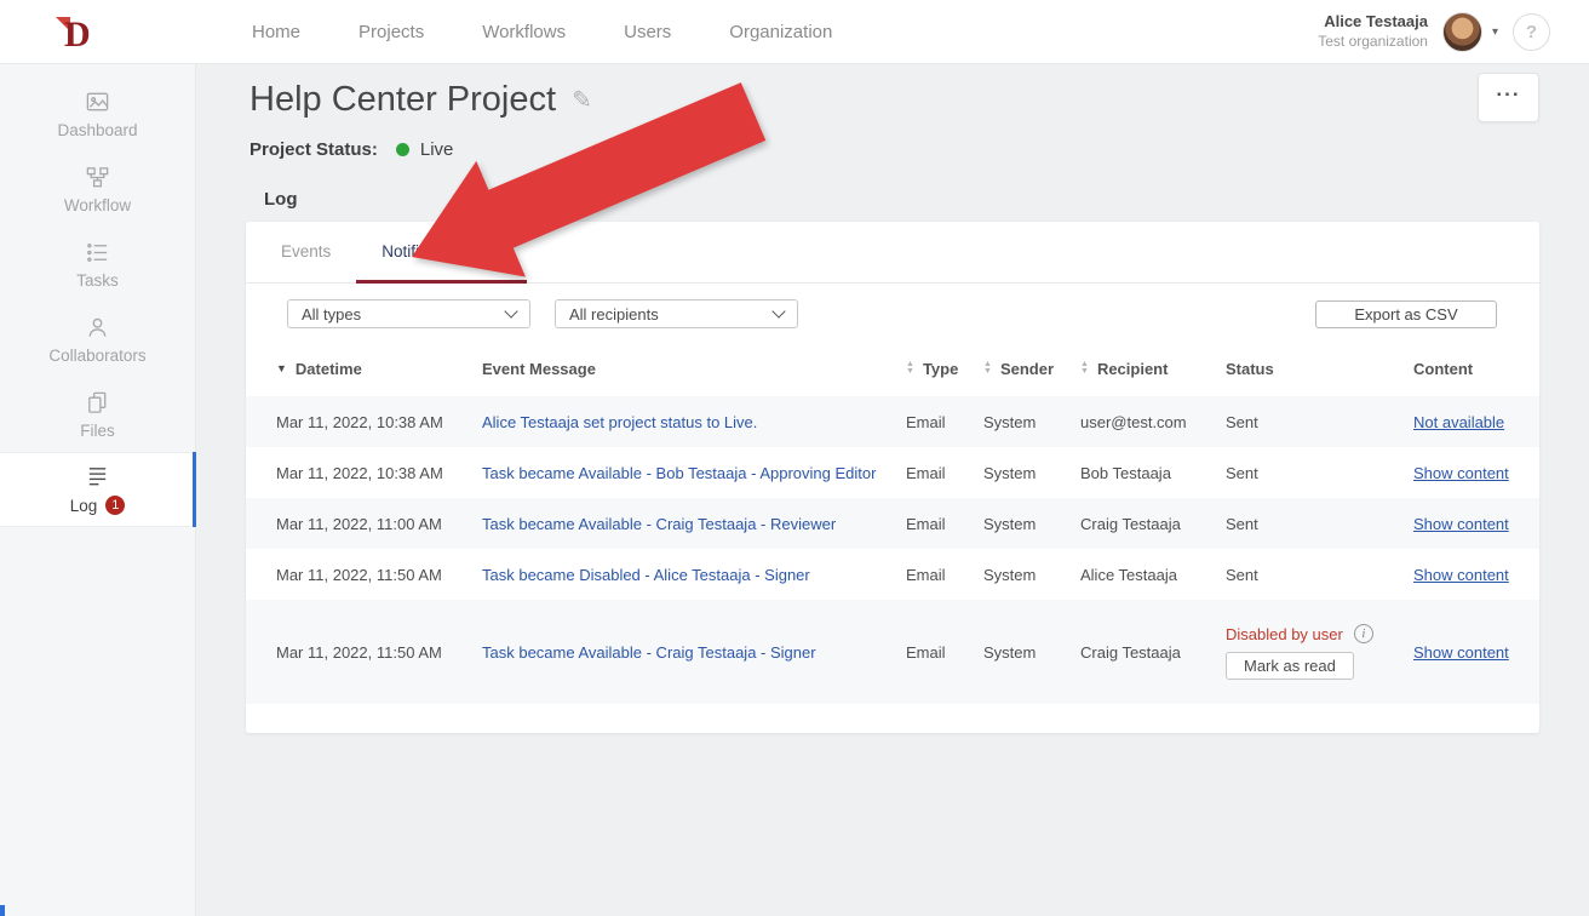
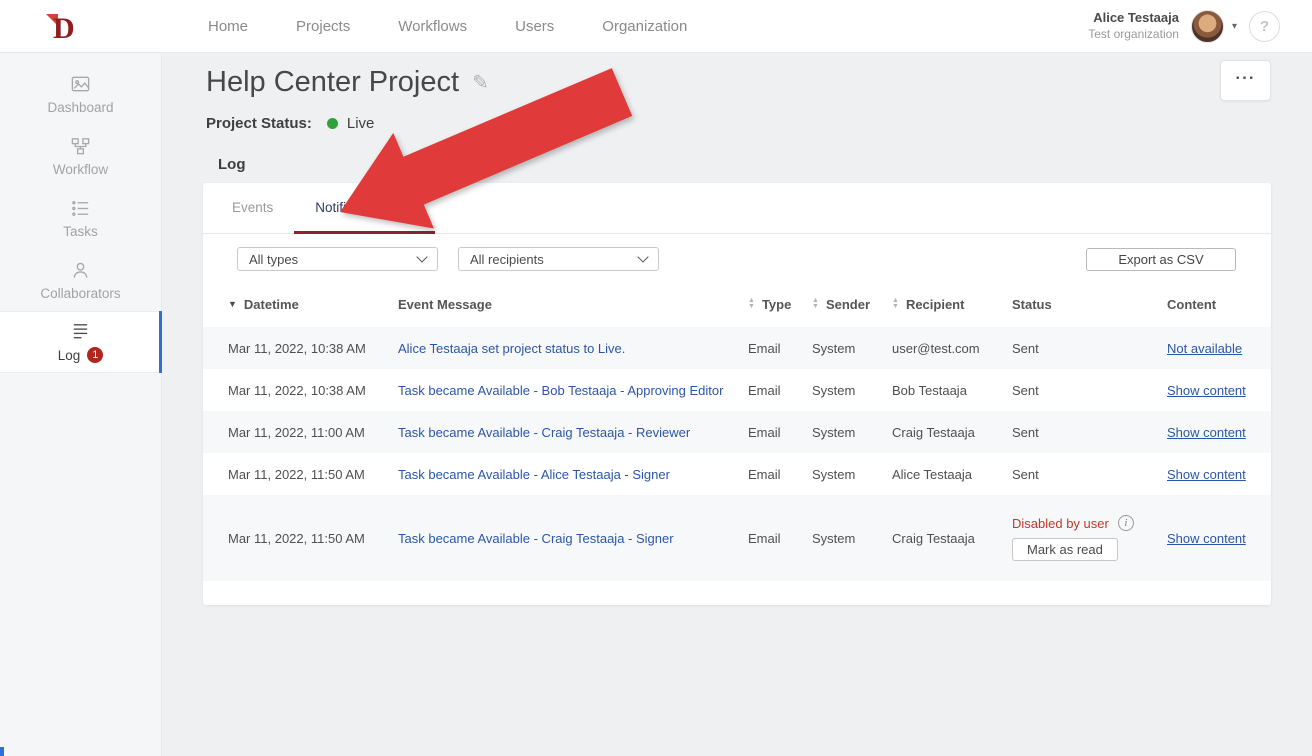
  D
  Home
  Projects
  Workflows
  Users
  Organization
  Alice Testaaja
  Test organization
  ▾
  ?
  Dashboard
  Workflow
  Tasks
  Collaborators
- Files
  Log
  1
  Help Center Project
  ✎
  ...
  Project Status:
  Live
  Log
  Events
  All types
  All recipients
  Export as CSV
  ▼
  Datetime
  Event Message
  Type
  Sender
  Recipient
  Status
  Content
  Mar 11, 2022, 10:38 AM
  Alice Testaaja set project status to Live.
  Email
  System
  user@test.com
  Sent
  Not available
  Mar 11, 2022, 10:38 AM
  Task became Available - Bob Testaaja - Approving Editor
  Email
  System
  Bob Testaaja
  Sent
  Show content
  Mar 11, 2022, 11:00 AM
  Task became Available - Craig Testaaja - Reviewer
  Email
  System
  Craig Testaaja
  Sent
  Show content
  Mar 11, 2022, 11:50 AM
- Task became Disabled - Alice Testaaja - Signer
+ Task became Available - Alice Testaaja - Signer
  Email
  System
  Alice Testaaja
  Sent
  Show content
  Mar 11, 2022, 11:50 AM
  Task became Available - Craig Testaaja - Signer
  Email
  System
  Craig Testaaja
  Disabled by user
  i
  Mark as read
  Show content
